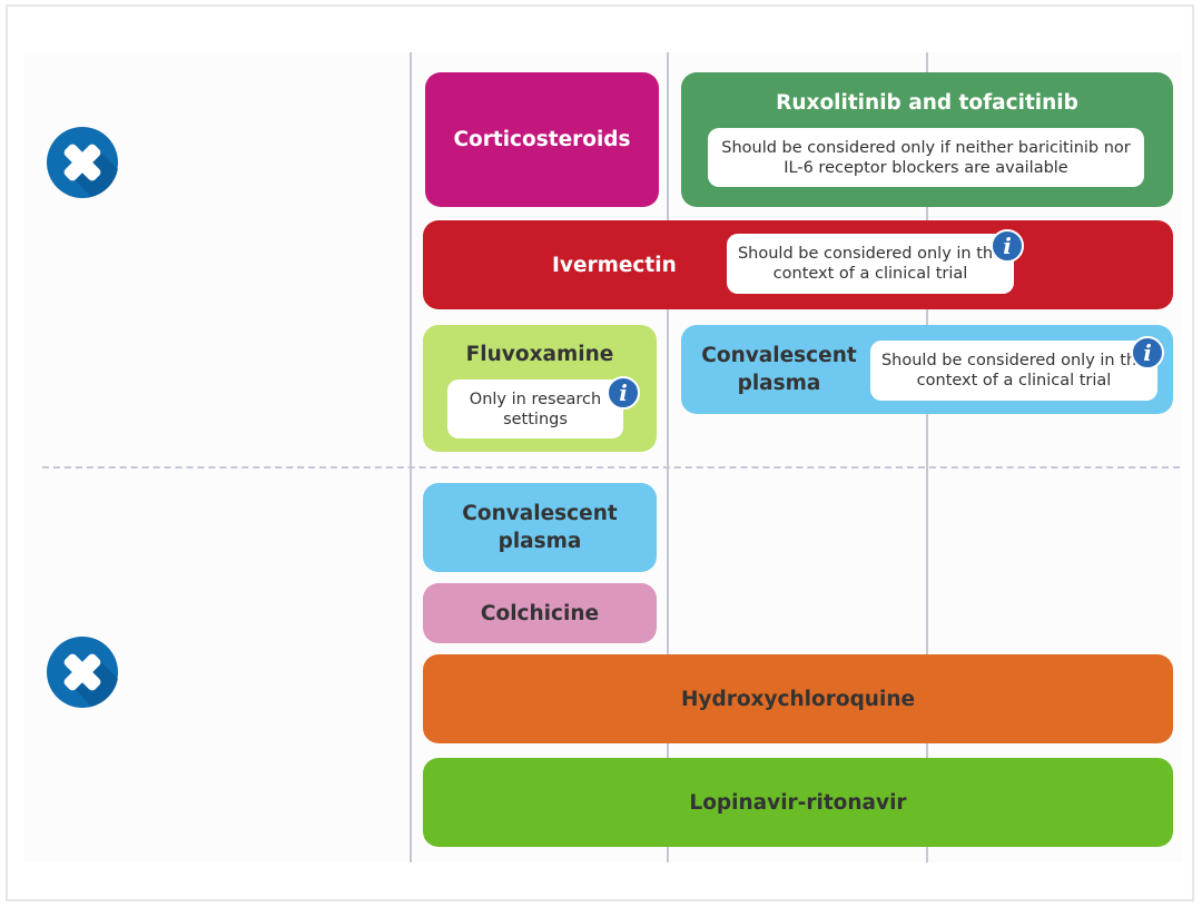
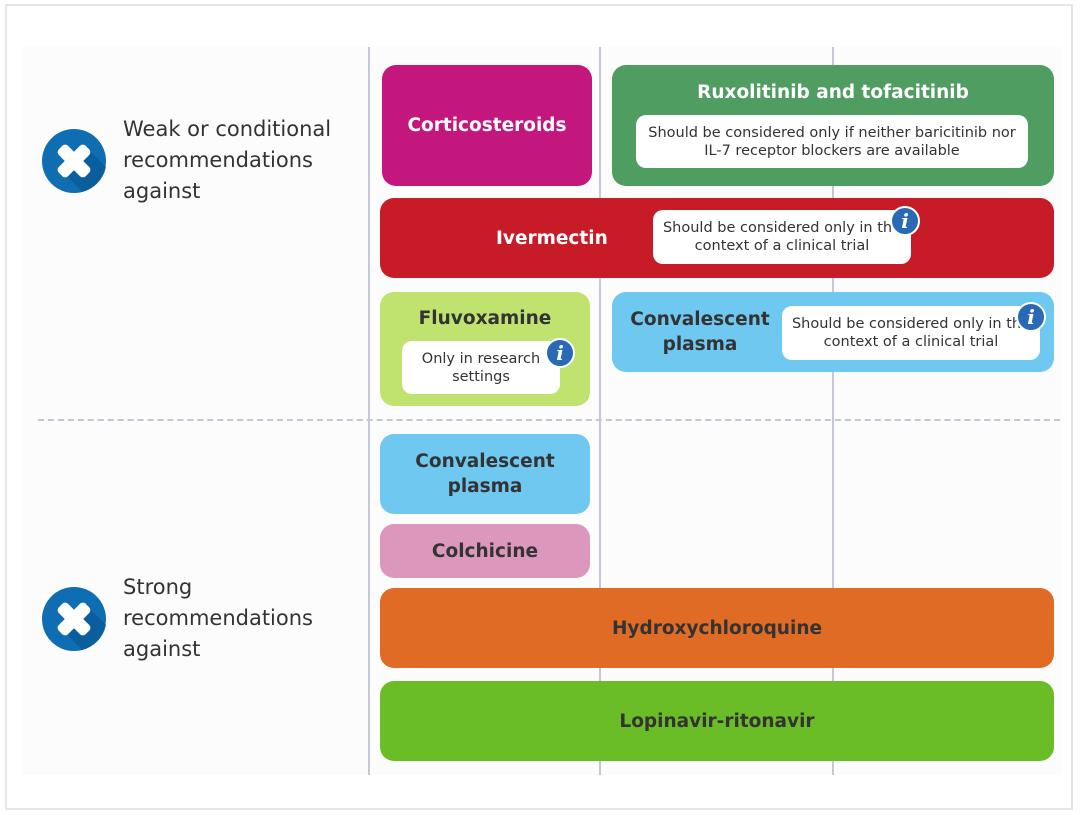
+ Weak or conditional recommendations against
+ Strong recommendations against
  Corticosteroids
  Ruxolitinib and tofacitinib
- Should be considered only if neither baricitinib nor IL-6 receptor blockers are available
+ Should be considered only if neither baricitinib nor IL-7 receptor blockers are available
  Ivermectin
  Should be considered only in th context of a clinical trial
  i
  Fluvoxamine
  Only in research settings
  i
  Convalescent plasma
  Should be considered only in th context of a clinical trial
  i
  Convalescent plasma
  Colchicine
  Hydroxychloroquine
  Lopinavir-ritonavir
